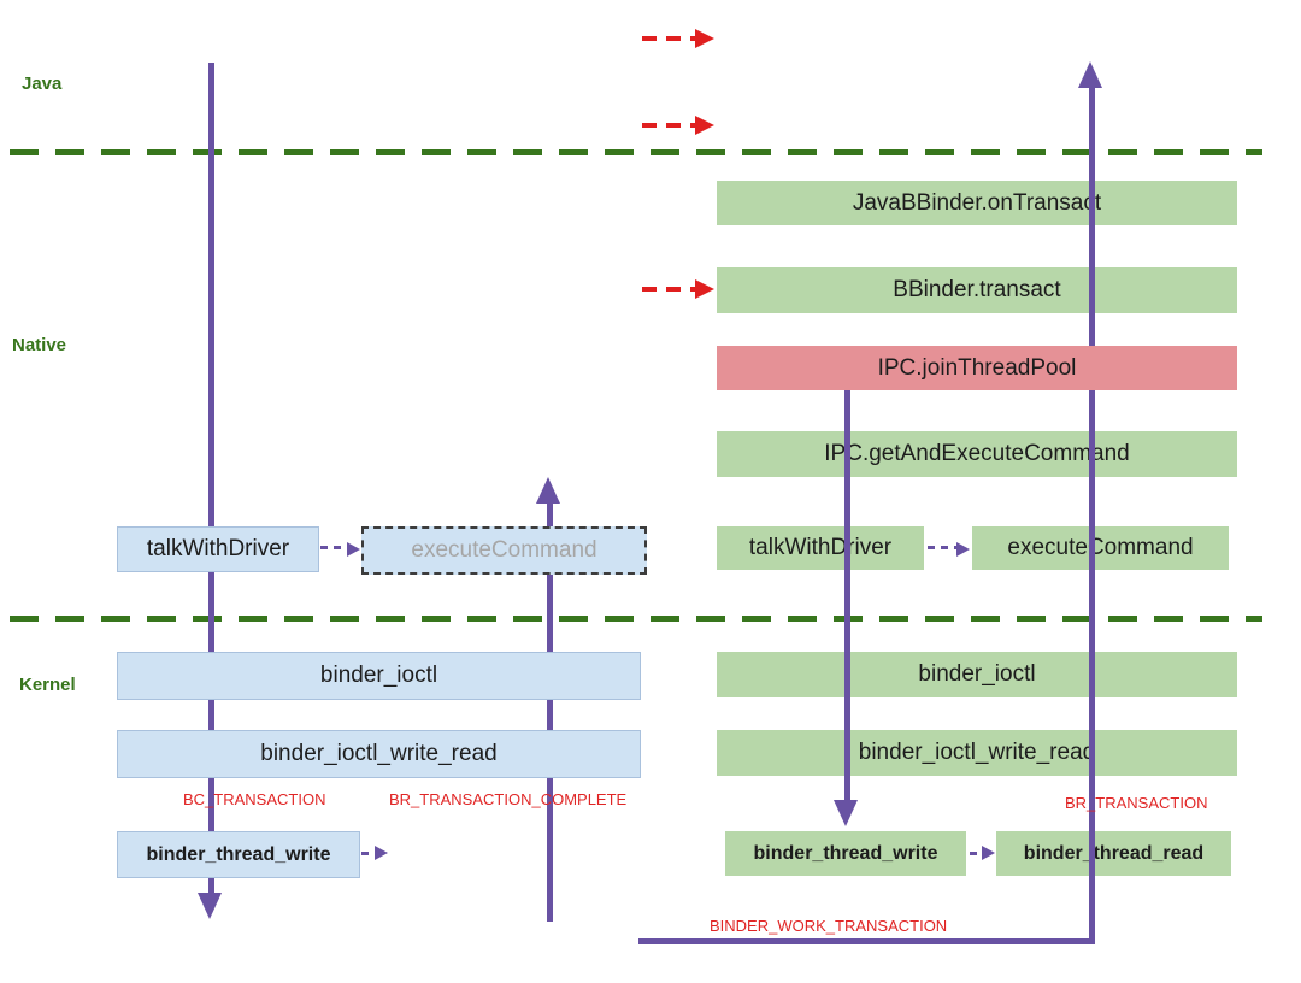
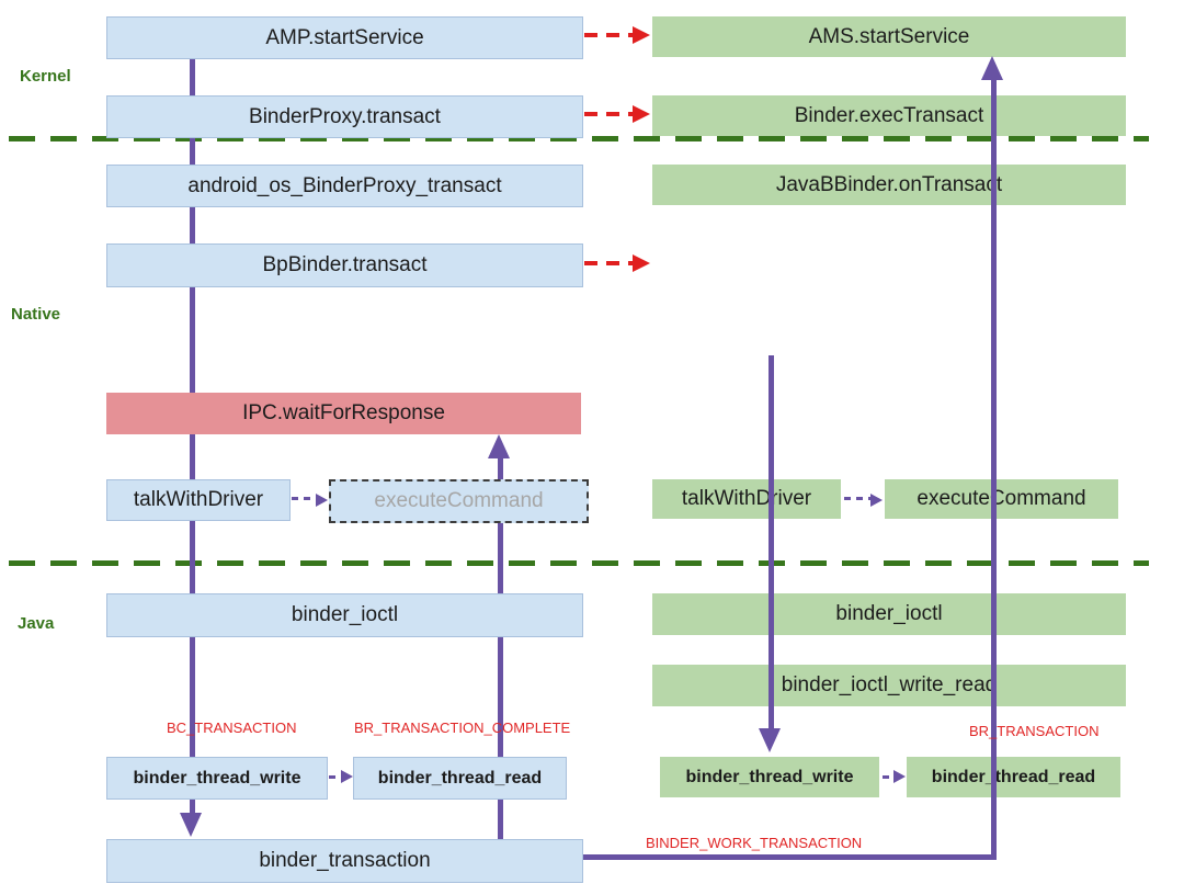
- Java
+ Kernel
  Native
- Kernel
+ Java
+ AMP.startService
+ BinderProxy.transact
+ android_os_BinderProxy_transact
+ BpBinder.transact
+ IPC.waitForResponse
  talkWithDriver
  executeCommand
  binder_ioctl
- binder_ioctl_write_read
  binder_thread_write
+ binder_thread_read
+ binder_transaction
+ AMS.startService
+ Binder.execTransact
  JavaBBinder.onTransat
- BBinder.transact
- IPC.joinThreadPool
- IPC.getAndExecuteCommand
  talkWithDriver
  executeCommand
  binder_ioctl
  binder_ioctl_write_rea
  binder_thread_write
  binderthread_read
  BC_TRANSACTION
  BR_TRANSACTION_COMPLETE
  BR_TRANSACTION
  BINDER_WORK_TRANSACTION
